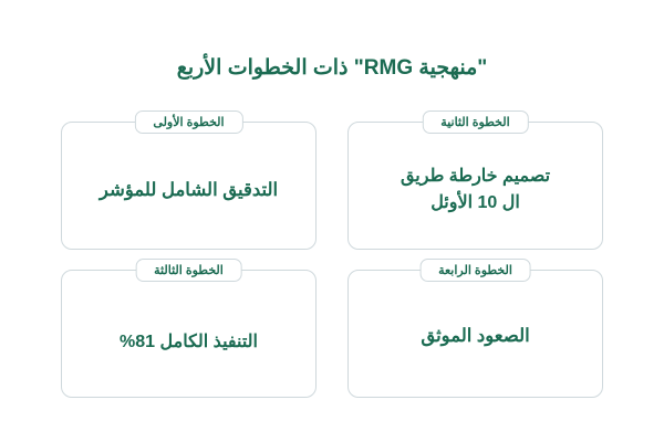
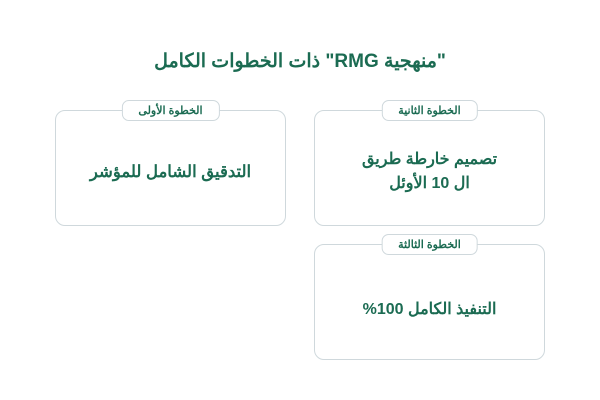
- "منهجية RMG" ذات الخطوات الأربع
+ "منهجية RMG" ذات الخطوات الكامل
  الخطوة الثانية
  تصميم خارطة طريق
  ال 10 الأوئل
  الخطوة الأولى
  التدقيق الشامل للمؤشر
- الخطوة الرابعة
- الصعود الموثق
  الخطوة الثالثة
- التنفيذ الكامل 81%
+ التنفيذ الكامل 100%
